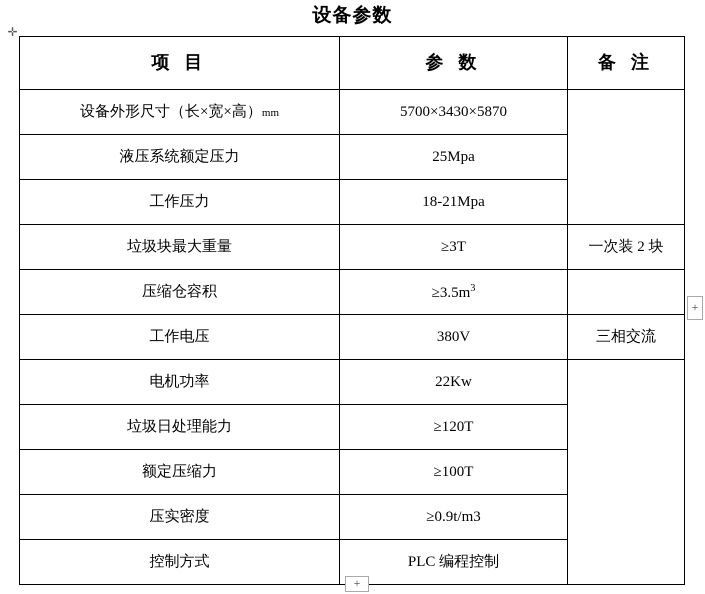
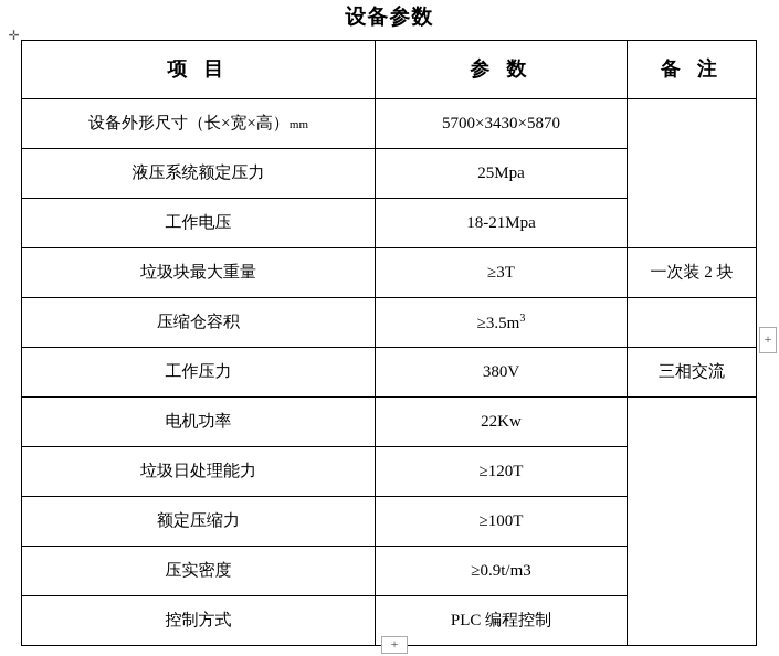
  设备参数
  ✛
  项 目	参 数	备 注
  设备外形尺寸（长×宽×高）mm	5700×3430×5870
  液压系统额定压力	25Mpa
- 工作压力	18-21Mpa
+ 工作电压	18-21Mpa
  垃圾块最大重量	≥3T	一次装 2 块
  压缩仓容积	≥3.5m3
- 工作电压	380V	三相交流
+ 工作压力	380V	三相交流
  电机功率	22Kw
  垃圾日处理能力	≥120T
  额定压缩力	≥100T
  压实密度	≥0.9t/m3
  控制方式	PLC 编程控制
  +
  +
